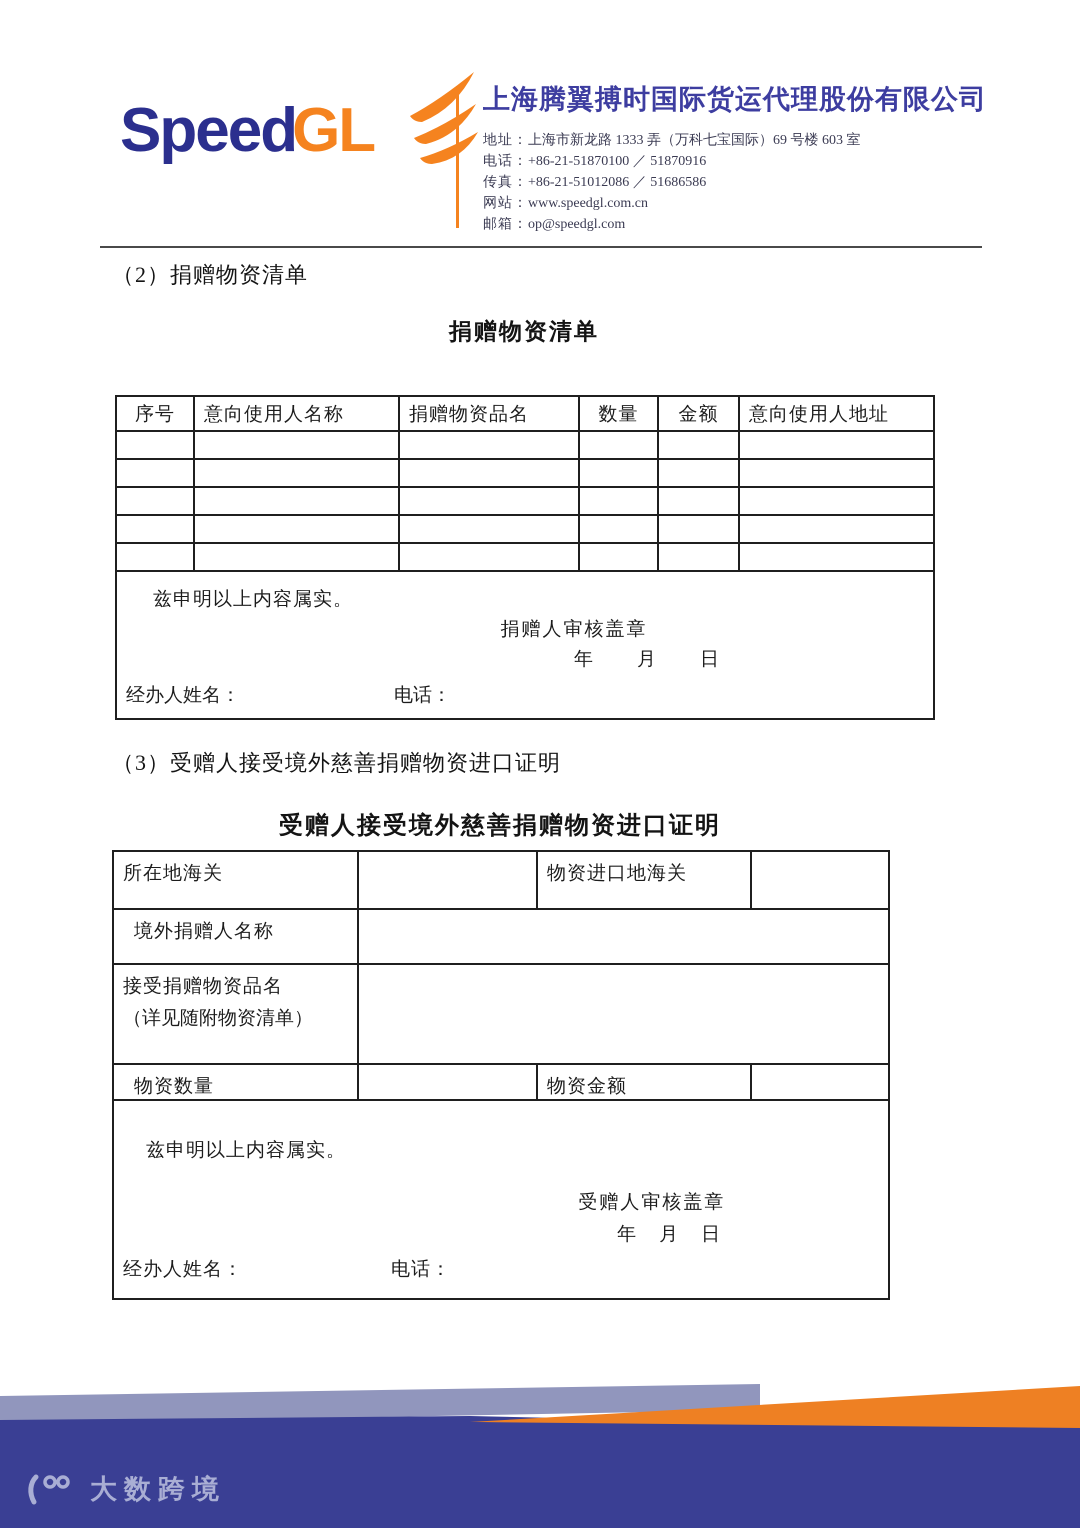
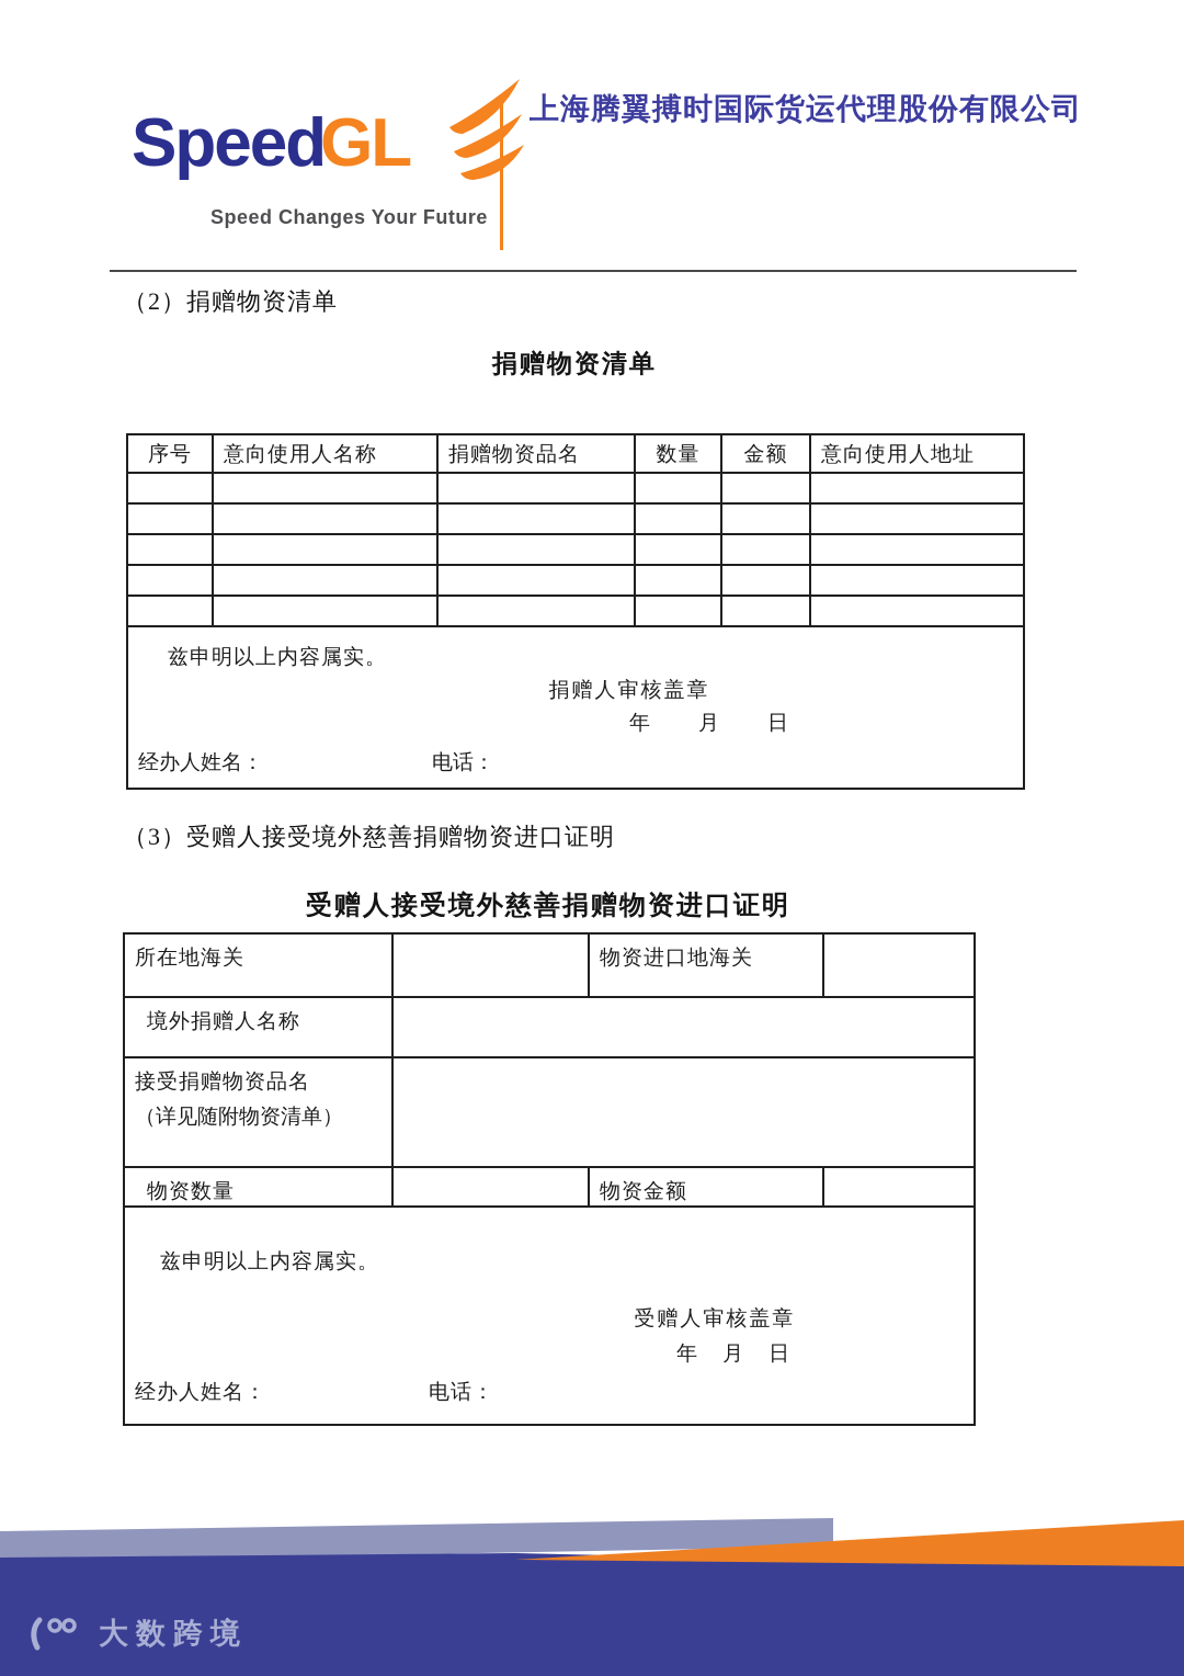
  SpeedGL
+ Speed Changes Your Future
  上海腾翼搏时国际货运代理股份有限公司
- 地址：上海市新龙路 1333 弄（万科七宝国际）69 号楼 603 室
- 电话：+86-21-51870100 ／ 51870916
- 传真：+86-21-51012086 ／ 51686586
- 网站：www.speedgl.com.cn
- 邮箱：op@speedgl.com
  （2）捐赠物资清单
  捐赠物资清单
  序号	意向使用人名称	捐赠物资品名	数量	金额	意向使用人地址
  兹申明以上内容属实。 捐赠人审核盖章 年 月 日 经办人姓名： 电话：
  （3）受赠人接受境外慈善捐赠物资进口证明
  受赠人接受境外慈善捐赠物资进口证明
  所在地海关		物资进口地海关
  境外捐赠人名称
  接受捐赠物资品名 （详见随附物资清单）
  物资数量		物资金额
  兹申明以上内容属实。 受赠人审核盖章 年 月 日 经办人姓名： 电话：
  大数跨境
